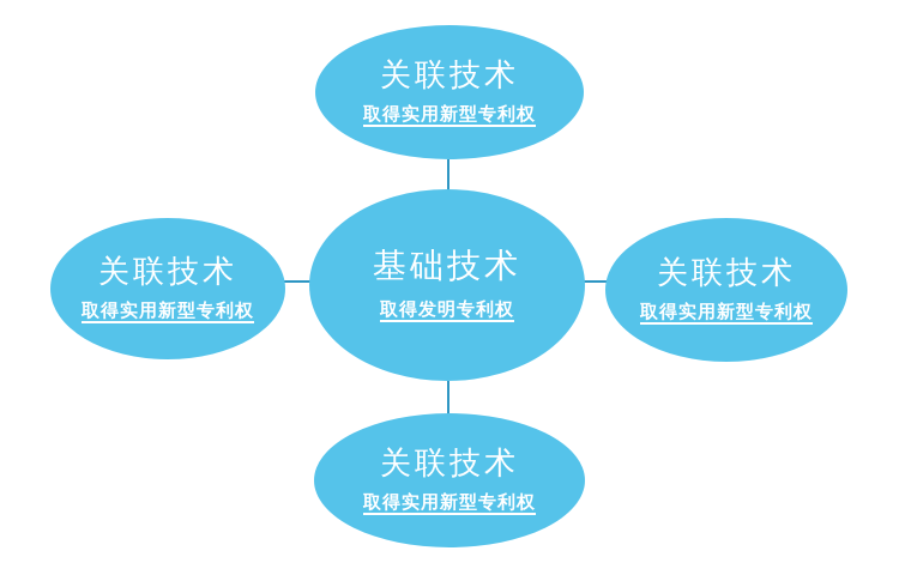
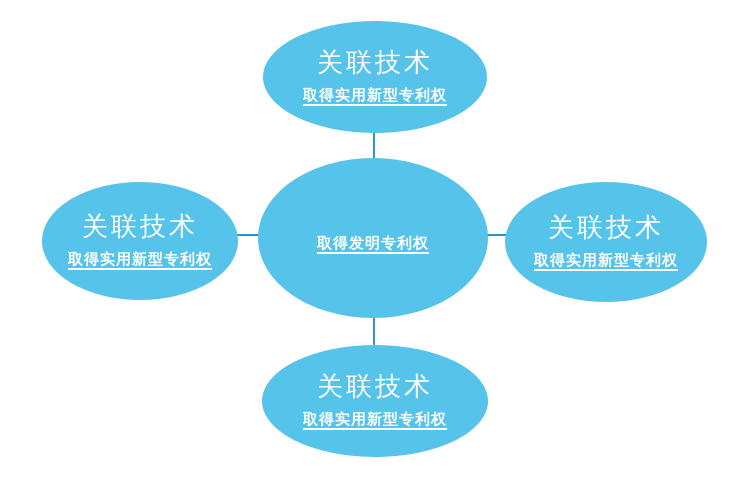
  关联技术
  取得实用新型专利权
  关联技术
  取得实用新型专利权
- 基础技术
  取得发明专利权
  关联技术
  取得实用新型专利权
  关联技术
  取得实用新型专利权
